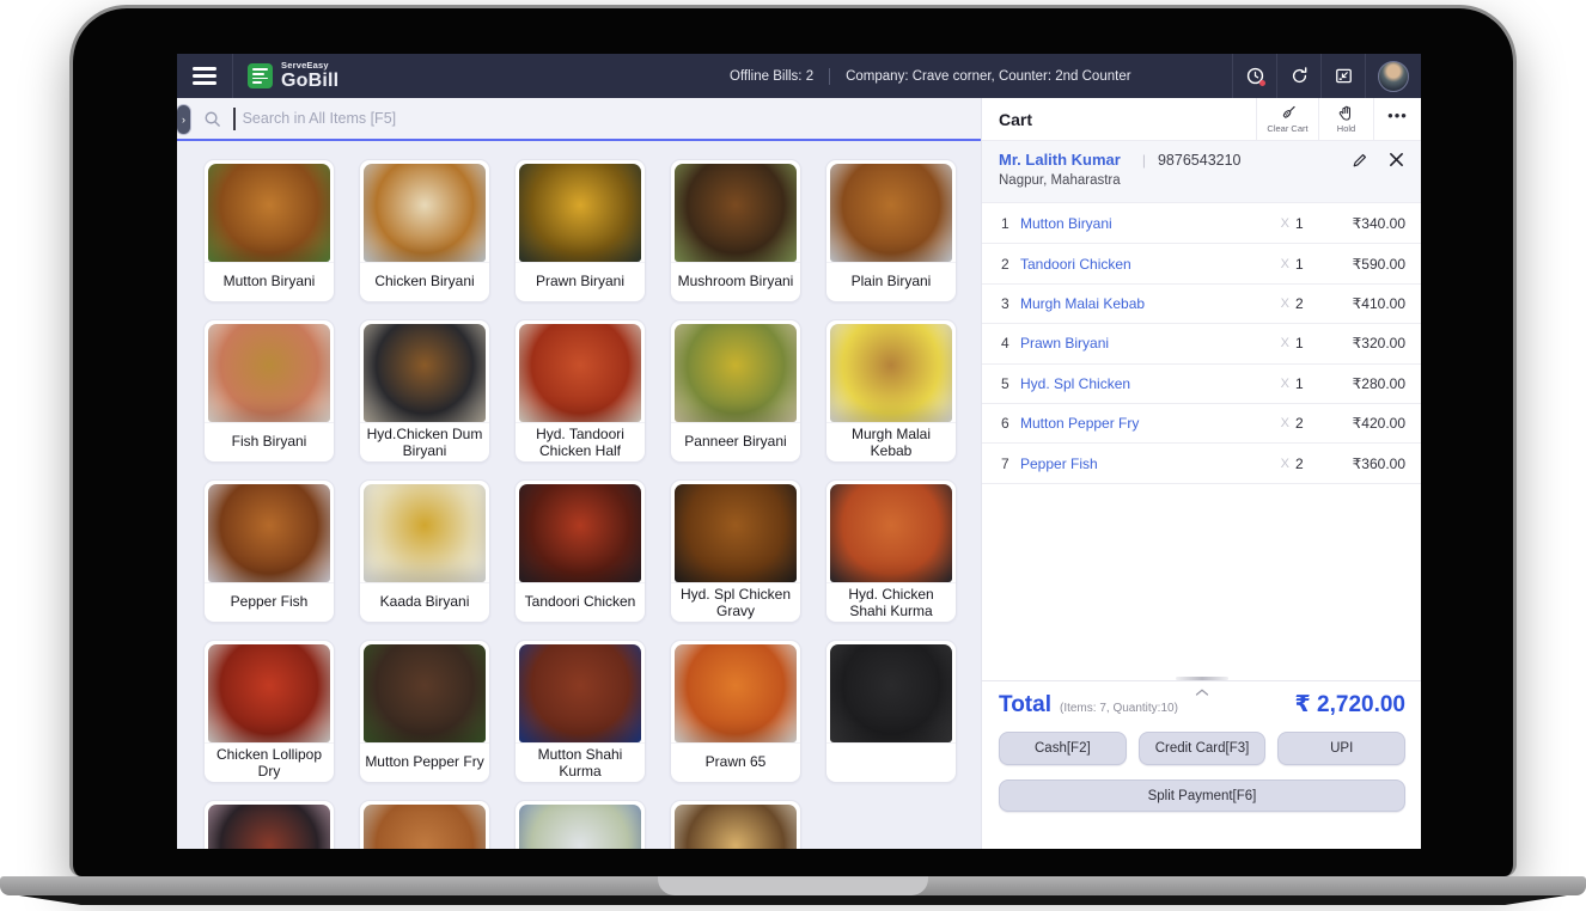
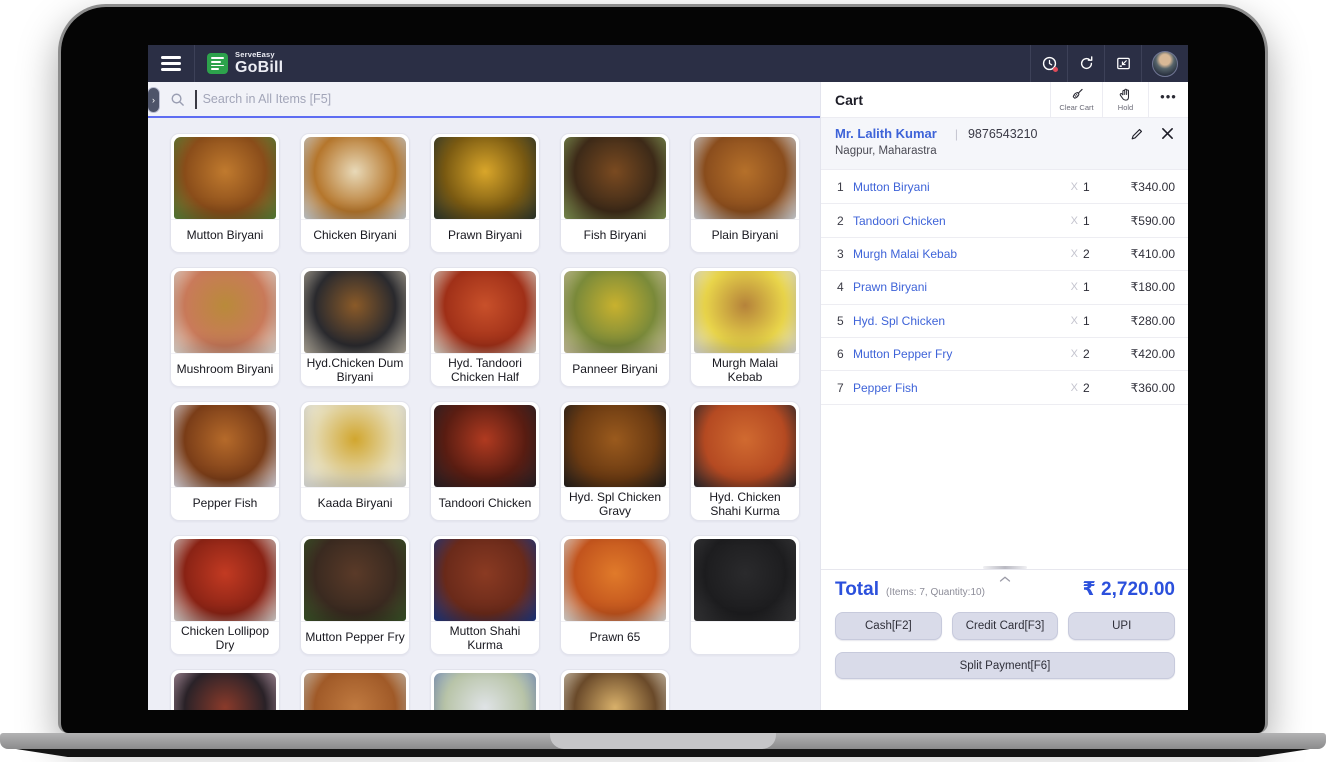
  ServeEasy
  GoBill
- Offline Bills: 2
- Company: Crave corner, Counter: 2nd Counter
  ›
  Search in All Items [F5]
  Mutton Biryani
  Chicken Biryani
  Prawn Biryani
- Mushroom Biryani
+ Fish Biryani
  Plain Biryani
- Fish Biryani
+ Mushroom Biryani
  Hyd.Chicken Dum Biryani
  Hyd. Tandoori Chicken Half
  Panneer Biryani
  Murgh Malai Kebab
  Pepper Fish
  Kaada Biryani
  Tandoori Chicken
  Hyd. Spl Chicken Gravy
  Hyd. Chicken Shahi Kurma
  Chicken Lollipop Dry
  Mutton Pepper Fry
  Mutton Shahi Kurma
  Prawn 65
  Cart
  Clear Cart
  Hold
  •••
  Mr. Lalith Kumar
  |
  9876543210
  Nagpur, Maharastra
  1
  Mutton Biryani
  X
  1
  ₹340.00
  2
  Tandoori Chicken
  X
  1
  ₹590.00
  3
  Murgh Malai Kebab
  X
  2
  ₹410.00
  4
  Prawn Biryani
  X
  1
- ₹320.00
+ ₹180.00
  5
  Hyd. Spl Chicken
  X
  1
  ₹280.00
  6
  Mutton Pepper Fry
  X
  2
  ₹420.00
  7
  Pepper Fish
  X
  2
  ₹360.00
  Total
  (Items: 7, Quantity:10)
  ₹ 2,720.00
  Cash[F2]
  Credit Card[F3]
  UPI
  Split Payment[F6]
